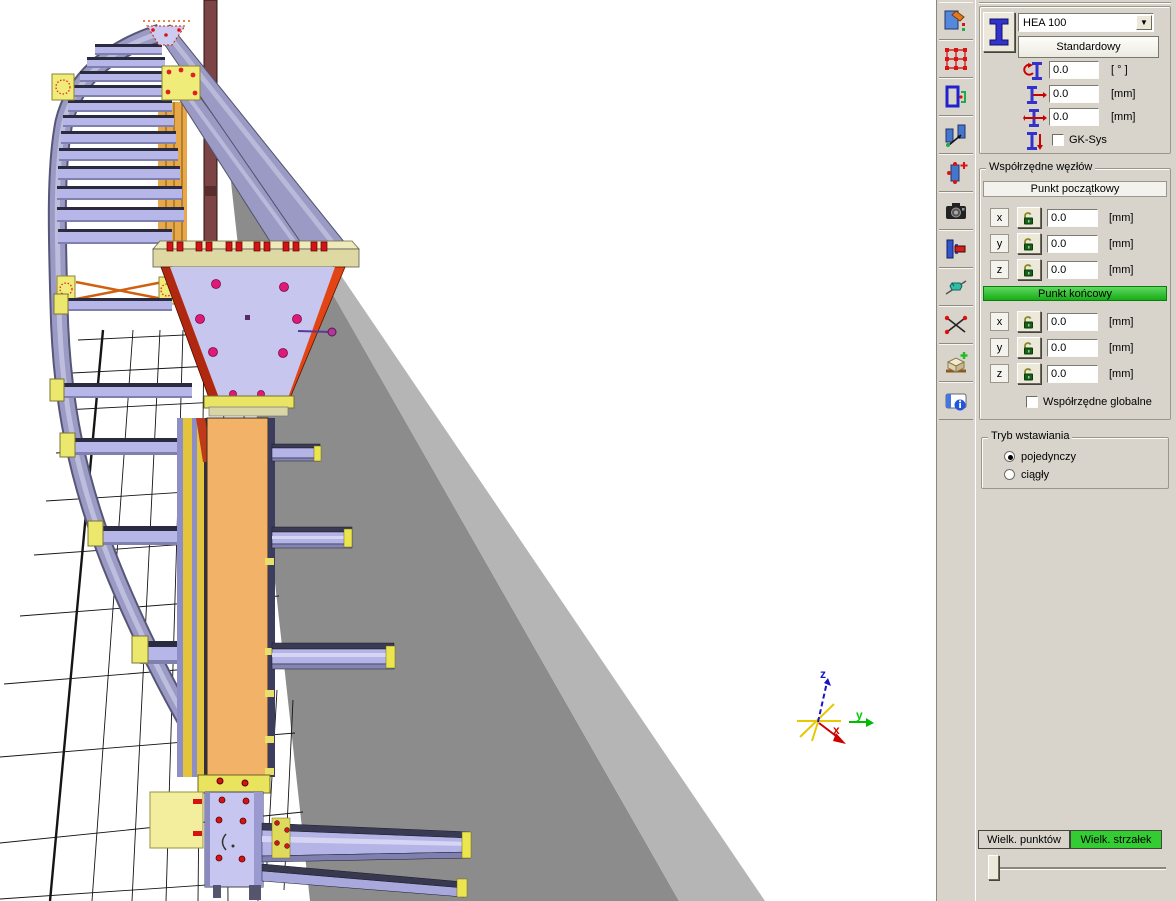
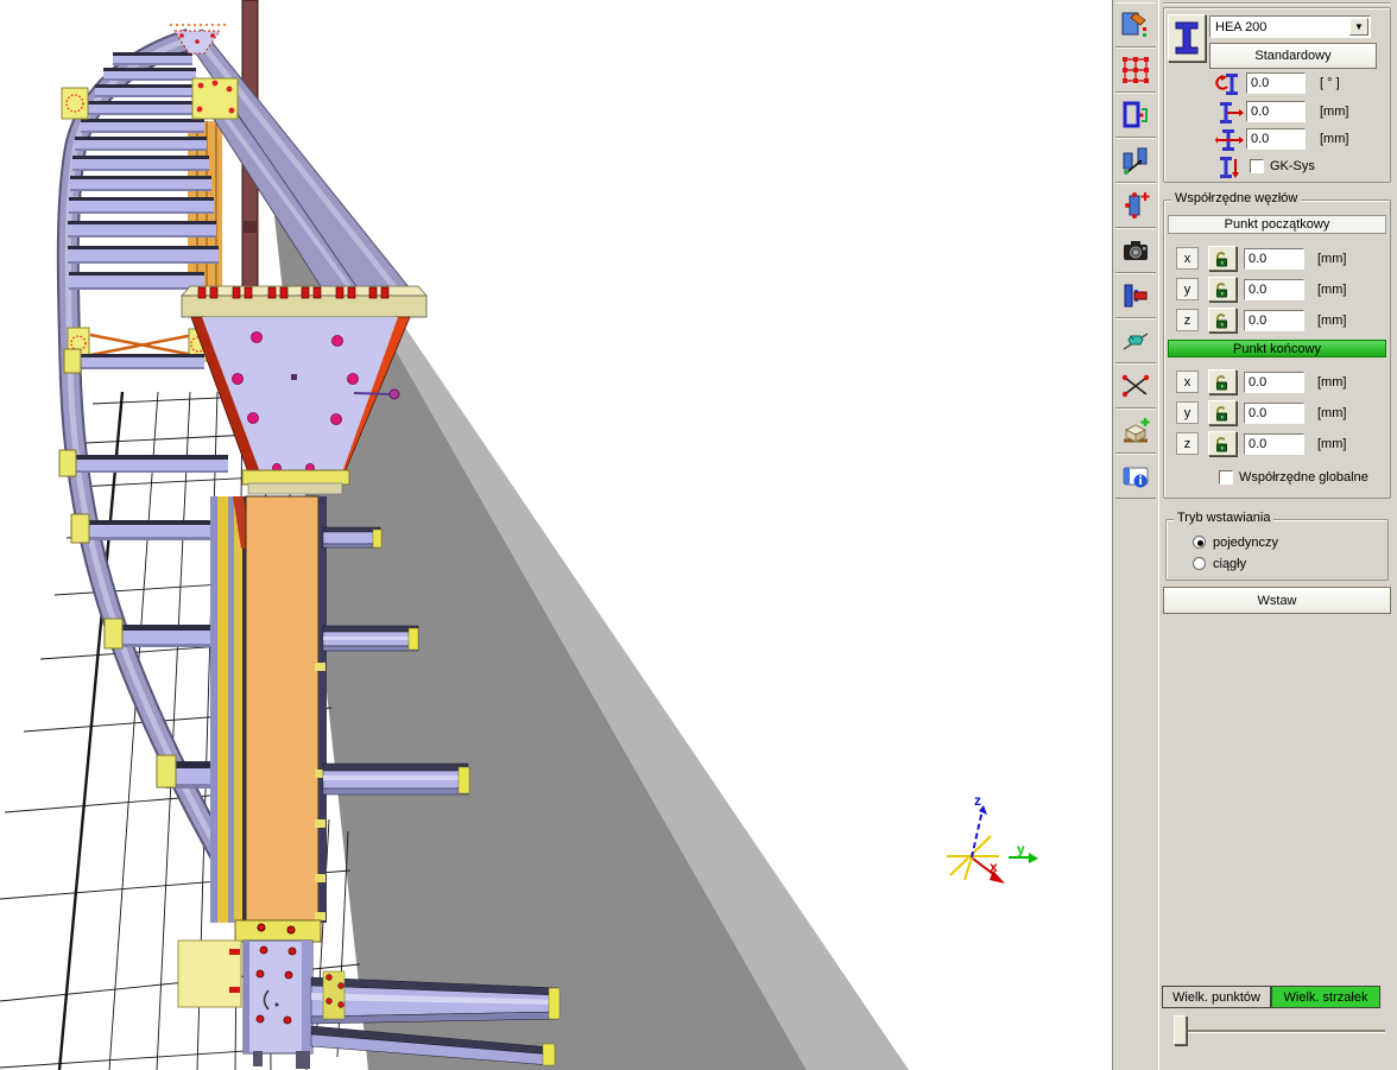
  z
  y
  x
- HEA 100
+ HEA 200
  ▼
  Standardowy
  0.0
  [ ° ]
  0.0
  [mm]
  0.0
  [mm]
  GK-Sys
  Współrzędne węzłów
  Punkt początkowy
  x
  0.0
  [mm]
  y
  0.0
  [mm]
  z
  0.0
  [mm]
  Punkt końcowy
  x
  0.0
  [mm]
  y
  0.0
  [mm]
  z
  0.0
  [mm]
  Współrzędne globalne
  Tryb wstawiania
  pojedynczy
  ciągły
+ Wstaw
  Wielk. punktów
  Wielk. strzałek
